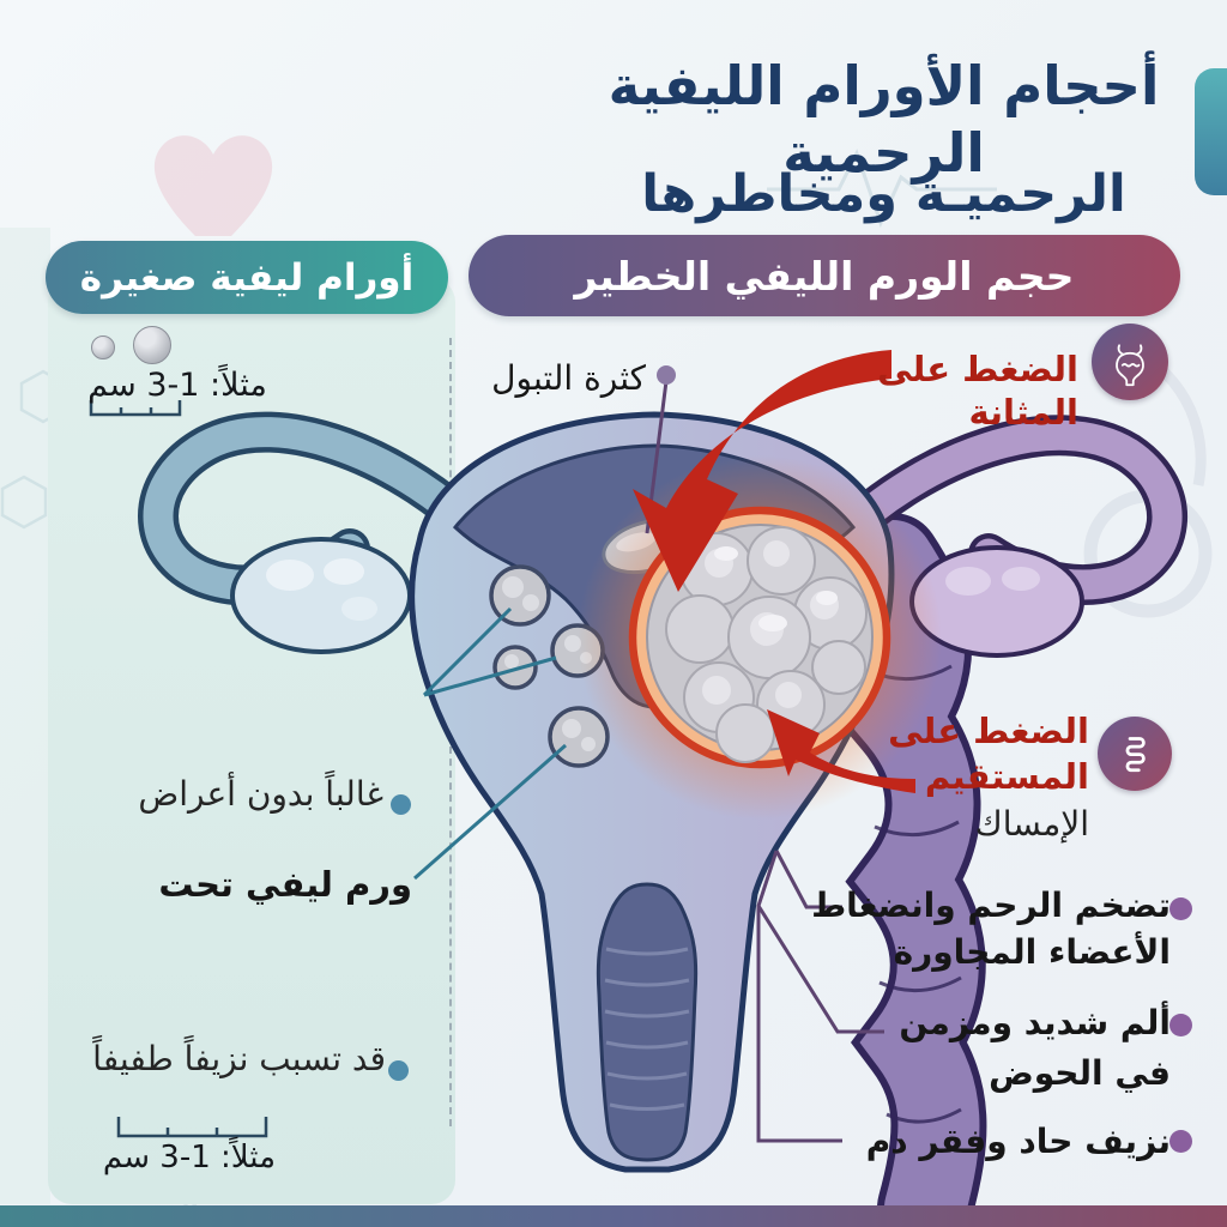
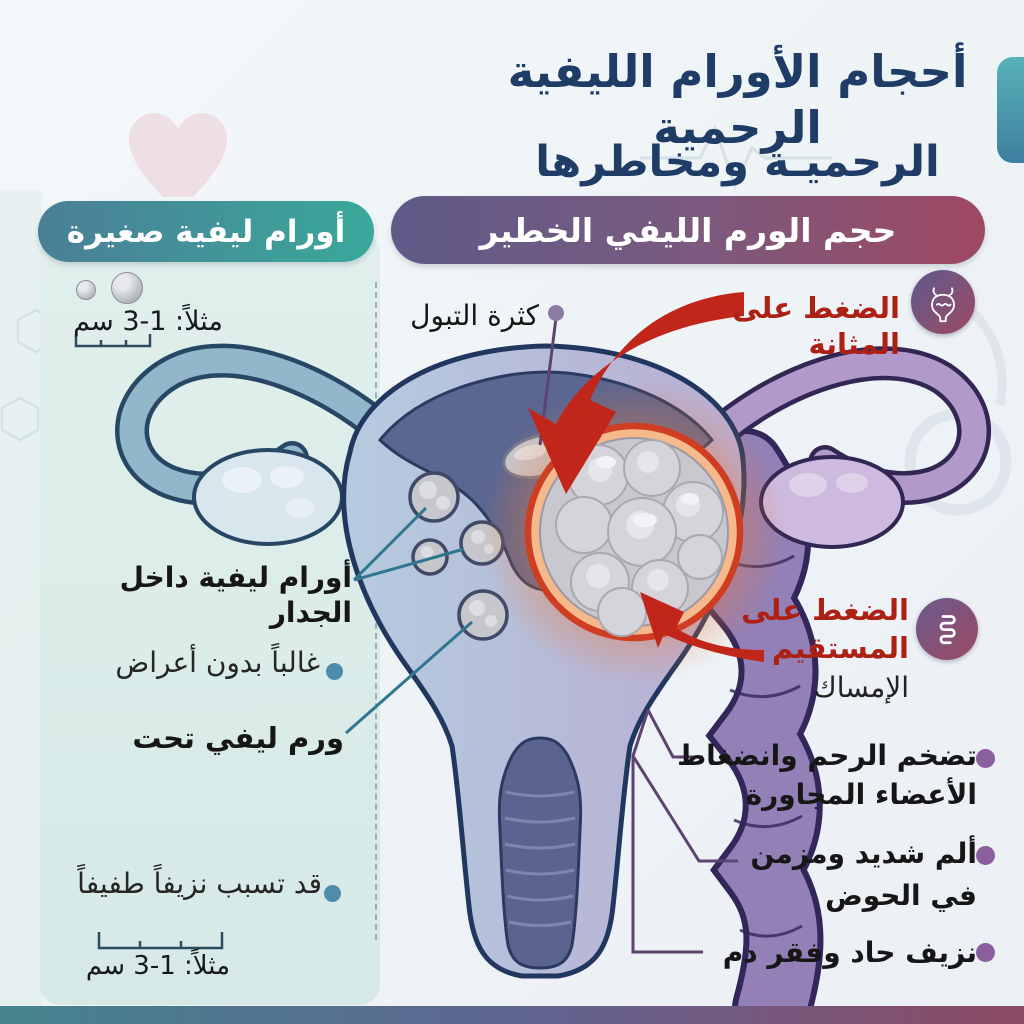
  أحجام الأورام الليفية الرحمية
  الرحميـة ومخاطرها
  أورام ليفية صغيرة
  حجم الورم الليفي الخطير
  مثلاً: 1-3 سم
+ أورام ليفية داخل الجدار
  غالباً بدون أعراض
  ورم ليفي تحت
  قد تسبب نزيفاً طفيفاً
  مثلاً: 1-3 سم
  كثرة التبول
  الضغط على المثانة
  الضغط على
  المستقيم
  الإمساك
  تضخم الرحم وانضغاط
  الأعضاء المجاورة
  ألم شديد ومزمن
  في الحوض
  نزيف حاد وفقر دم
